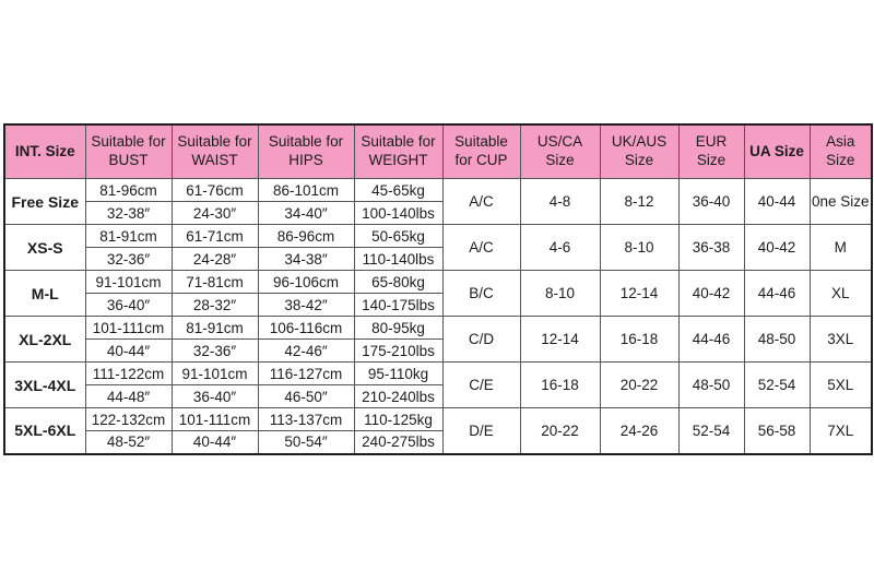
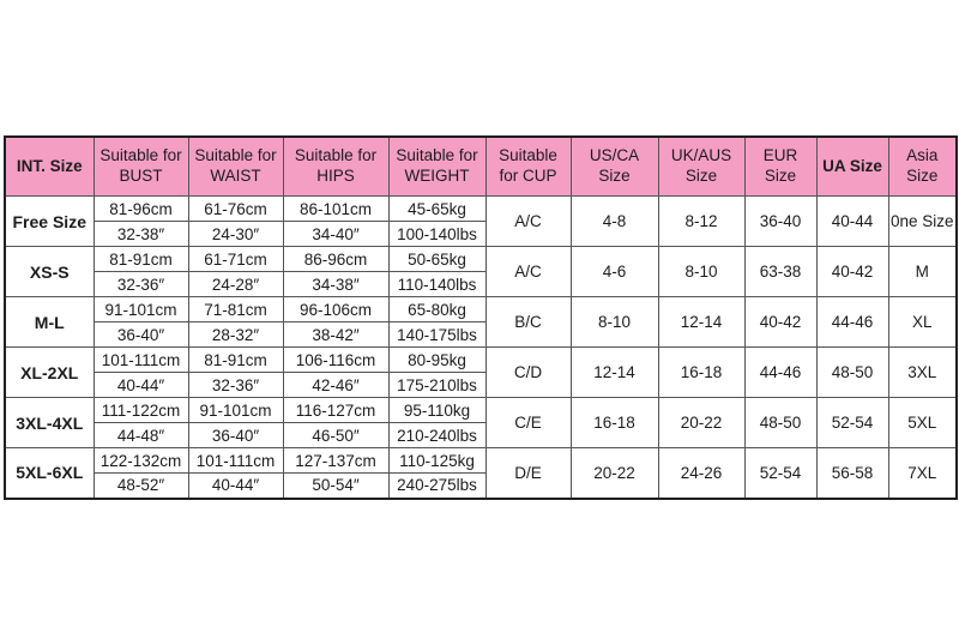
  INT. Size	Suitable for BUST	Suitable for WAIST	Suitable for HIPS	Suitable for WEIGHT	Suitable for CUP	US/CA Size	UK/AUS Size	EUR Size	UA Size	Asia Size
  Free Size	81-96cm	61-76cm	86-101cm	45-65kg	A/C	4-8	8-12	36-40	40-44	0ne Size
  32-38″	24-30″	34-40″	100-140lbs
- XS-S	81-91cm	61-71cm	86-96cm	50-65kg	A/C	4-6	8-10	36-38	40-42	M
+ XS-S	81-91cm	61-71cm	86-96cm	50-65kg	A/C	4-6	8-10	63-38	40-42	M
  32-36″	24-28″	34-38″	110-140lbs
  M-L	91-101cm	71-81cm	96-106cm	65-80kg	B/C	8-10	12-14	40-42	44-46	XL
  36-40″	28-32″	38-42″	140-175lbs
  XL-2XL	101-111cm	81-91cm	106-116cm	80-95kg	C/D	12-14	16-18	44-46	48-50	3XL
  40-44″	32-36″	42-46″	175-210lbs
  3XL-4XL	111-122cm	91-101cm	116-127cm	95-110kg	C/E	16-18	20-22	48-50	52-54	5XL
  44-48″	36-40″	46-50″	210-240lbs
- 5XL-6XL	122-132cm	101-111cm	113-137cm	110-125kg	D/E	20-22	24-26	52-54	56-58	7XL
+ 5XL-6XL	122-132cm	101-111cm	127-137cm	110-125kg	D/E	20-22	24-26	52-54	56-58	7XL
  48-52″	40-44″	50-54″	240-275lbs
